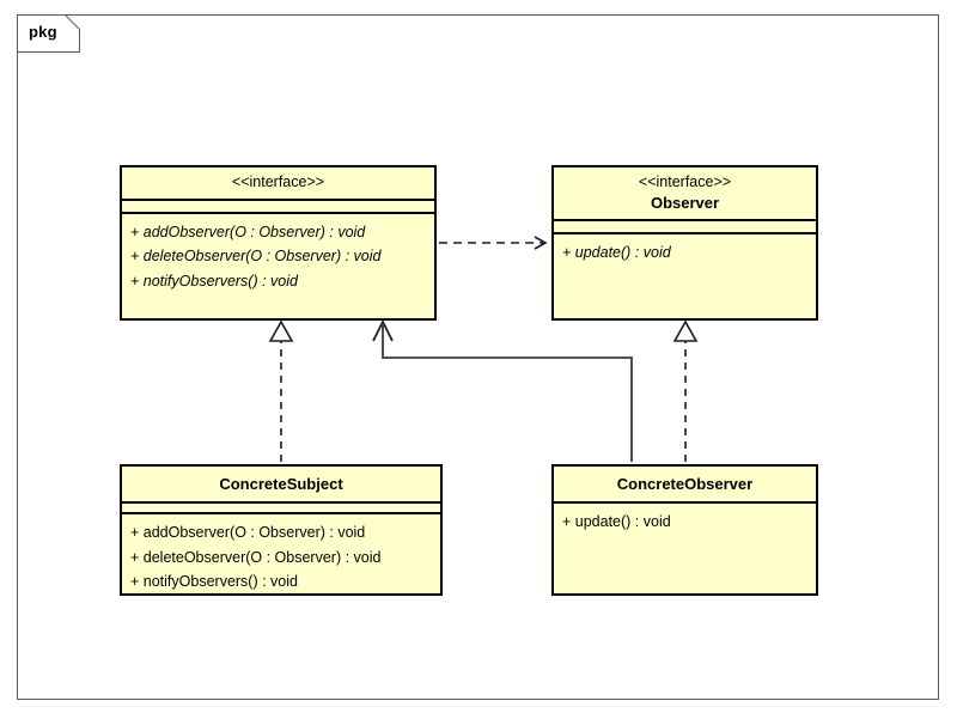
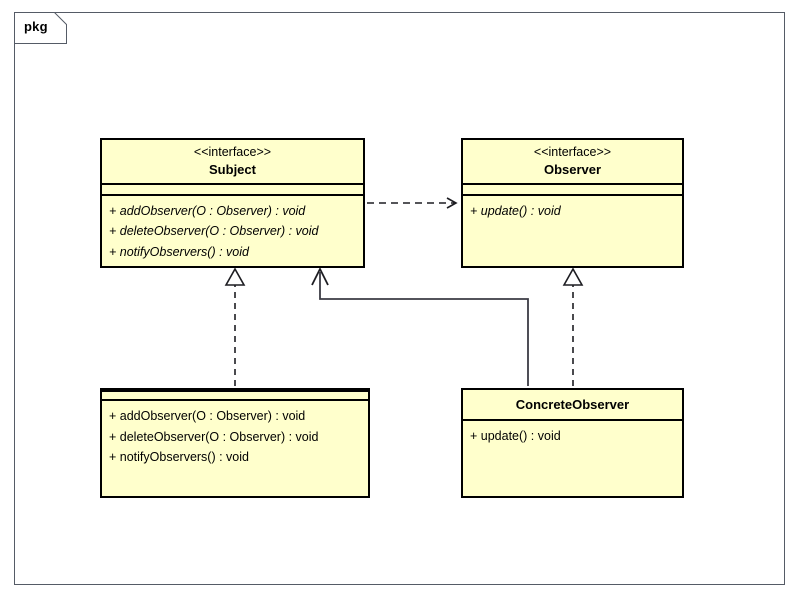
  pkg
  <<interface>>
+ Subject
  + addObserver(O : Observer) : void
  + deleteObserver(O : Observer) : void
  + notifyObservers() : void
  <<interface>>
  Observer
  + update() : void
- ConcreteSubject
  + addObserver(O : Observer) : void
  + deleteObserver(O : Observer) : void
  + notifyObservers() : void
  ConcreteObserver
  + update() : void
